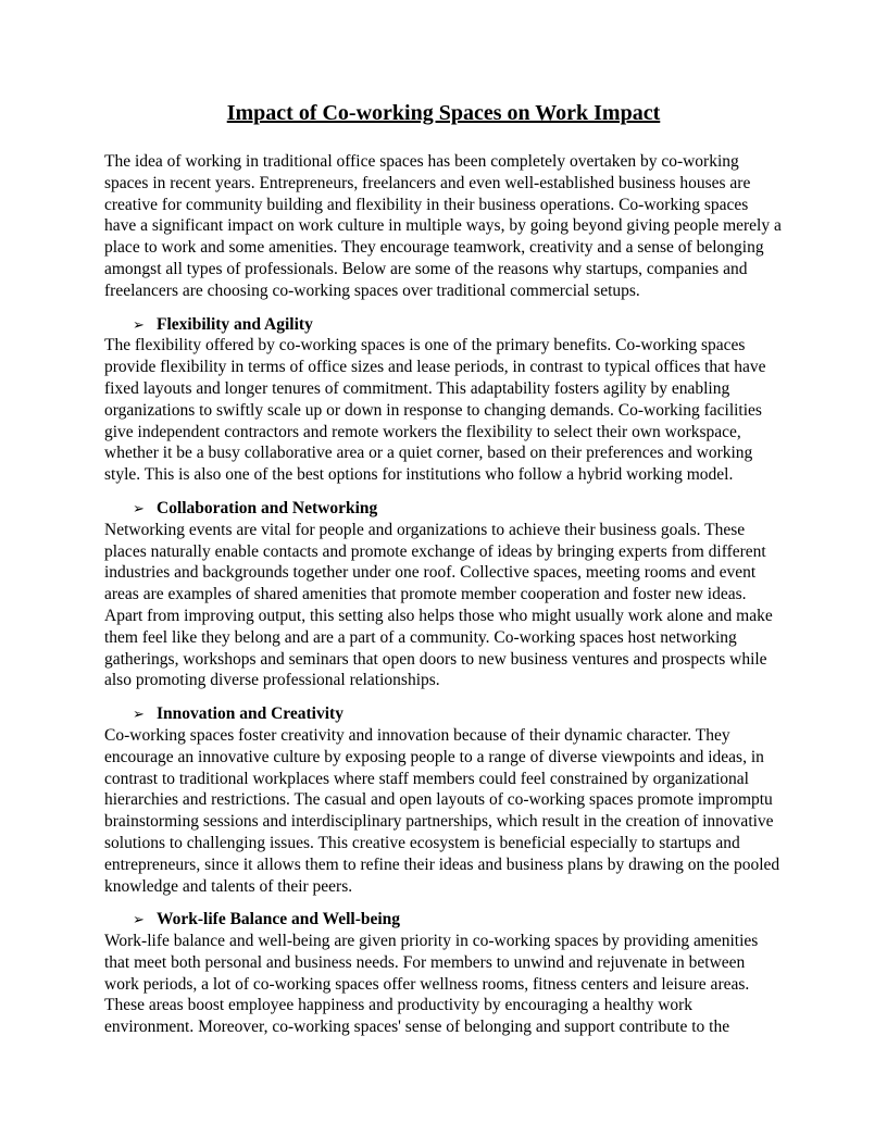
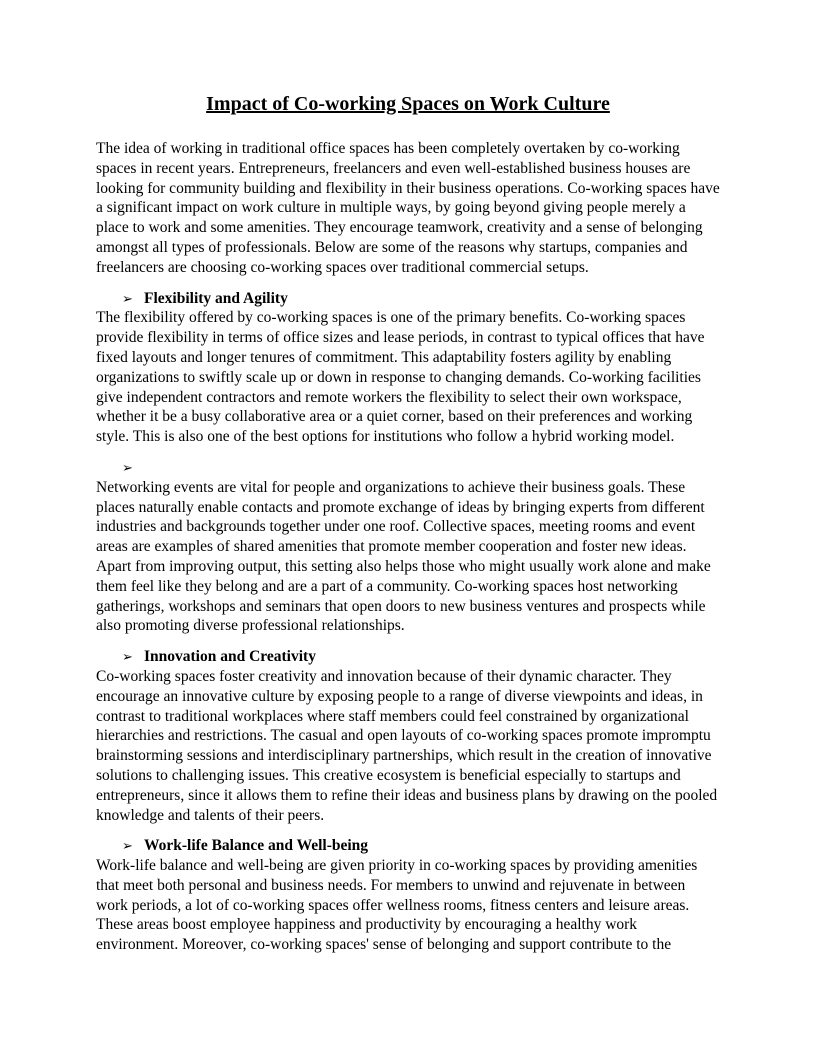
- Impact of Co-working Spaces on Work Impact
+ Impact of Co-working Spaces on Work Culture
- The idea of working in traditional office spaces has been completely overtaken by co-working spaces in recent years. Entrepreneurs, freelancers and even well-established business houses are creative for community building and flexibility in their business operations. Co-working spaces have a significant impact on work culture in multiple ways, by going beyond giving people merely a place to work and some amenities. They encourage teamwork, creativity and a sense of belonging amongst all types of professionals. Below are some of the reasons why startups, companies and freelancers are choosing co-working spaces over traditional commercial setups.
+ The idea of working in traditional office spaces has been completely overtaken by co-working spaces in recent years. Entrepreneurs, freelancers and even well-established business houses are looking for community building and flexibility in their business operations. Co-working spaces have a significant impact on work culture in multiple ways, by going beyond giving people merely a place to work and some amenities. They encourage teamwork, creativity and a sense of belonging amongst all types of professionals. Below are some of the reasons why startups, companies and freelancers are choosing co-working spaces over traditional commercial setups.
  ➢
  Flexibility and Agility
  The flexibility offered by co-working spaces is one of the primary benefits. Co-working spaces provide flexibility in terms of office sizes and lease periods, in contrast to typical offices that have fixed layouts and longer tenures of commitment. This adaptability fosters agility by enabling organizations to swiftly scale up or down in response to changing demands. Co-working facilities give independent contractors and remote workers the flexibility to select their own workspace, whether it be a busy collaborative area or a quiet corner, based on their preferences and working style. This is also one of the best options for institutions who follow a hybrid working model.
  ➢
- Collaboration and Networking
  Networking events are vital for people and organizations to achieve their business goals. These places naturally enable contacts and promote exchange of ideas by bringing experts from different industries and backgrounds together under one roof. Collective spaces, meeting rooms and event areas are examples of shared amenities that promote member cooperation and foster new ideas. Apart from improving output, this setting also helps those who might usually work alone and make them feel like they belong and are a part of a community. Co-working spaces host networking gatherings, workshops and seminars that open doors to new business ventures and prospects while also promoting diverse professional relationships.
  ➢
  Innovation and Creativity
  Co-working spaces foster creativity and innovation because of their dynamic character. They encourage an innovative culture by exposing people to a range of diverse viewpoints and ideas, in contrast to traditional workplaces where staff members could feel constrained by organizational hierarchies and restrictions. The casual and open layouts of co-working spaces promote impromptu brainstorming sessions and interdisciplinary partnerships, which result in the creation of innovative solutions to challenging issues. This creative ecosystem is beneficial especially to startups and entrepreneurs, since it allows them to refine their ideas and business plans by drawing on the pooled knowledge and talents of their peers.
  ➢
  Work-life Balance and Well-being
  Work-life balance and well-being are given priority in co-working spaces by providing amenities that meet both personal and business needs. For members to unwind and rejuvenate in between work periods, a lot of co-working spaces offer wellness rooms, fitness centers and leisure areas. These areas boost employee happiness and productivity by encouraging a healthy work environment. Moreover, co-working spaces' sense of belonging and support contribute to the
